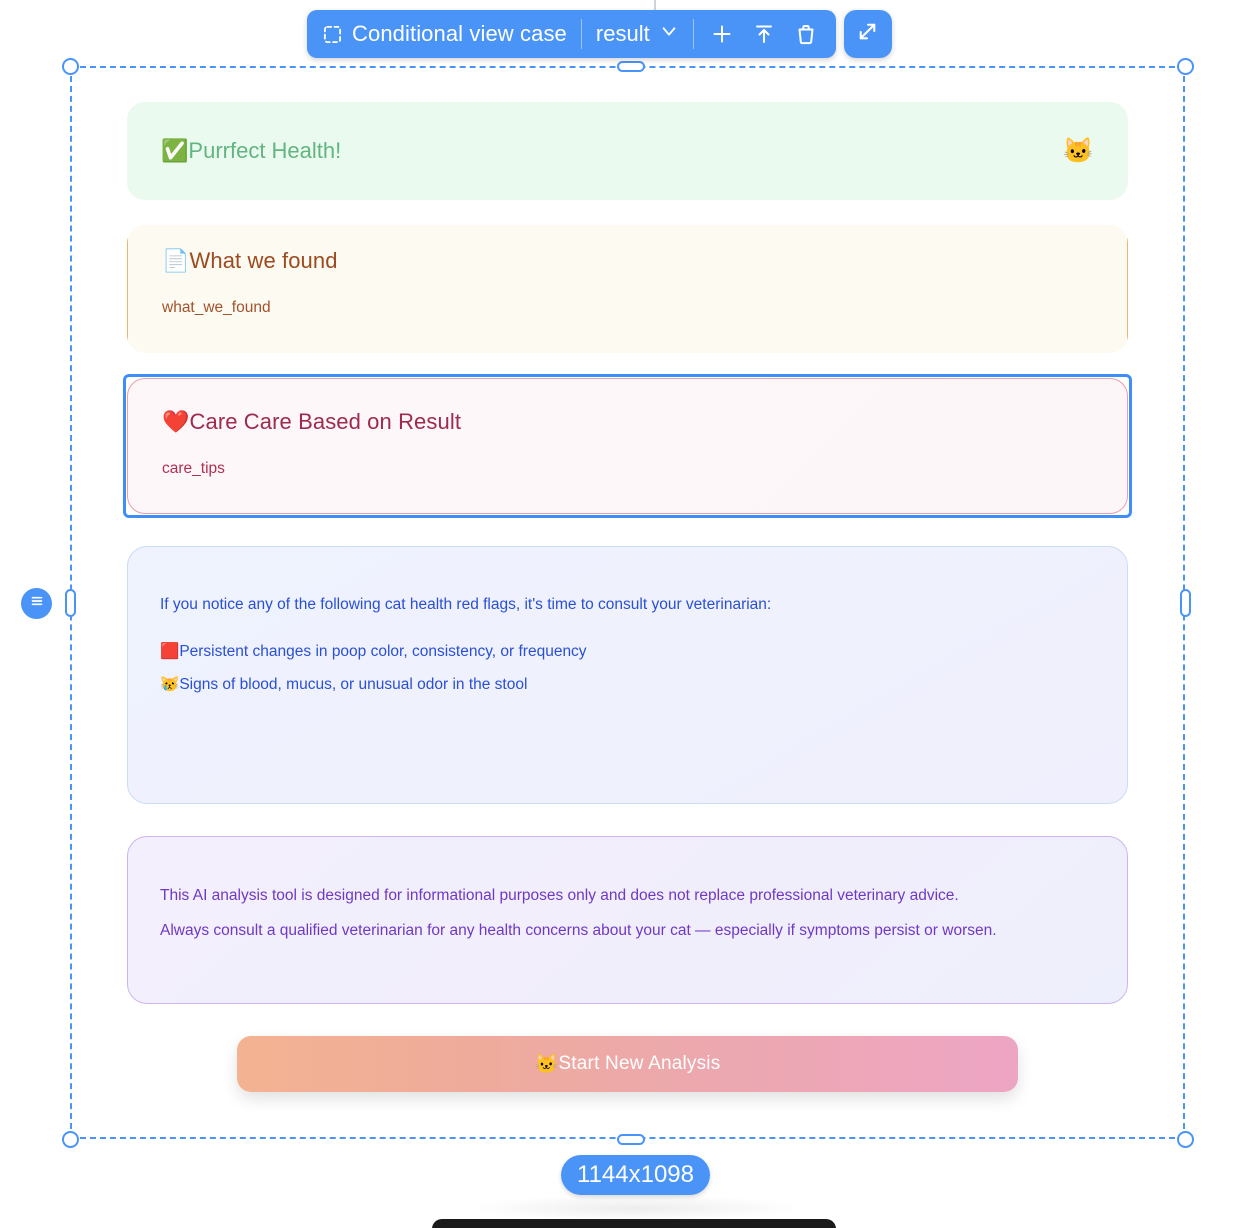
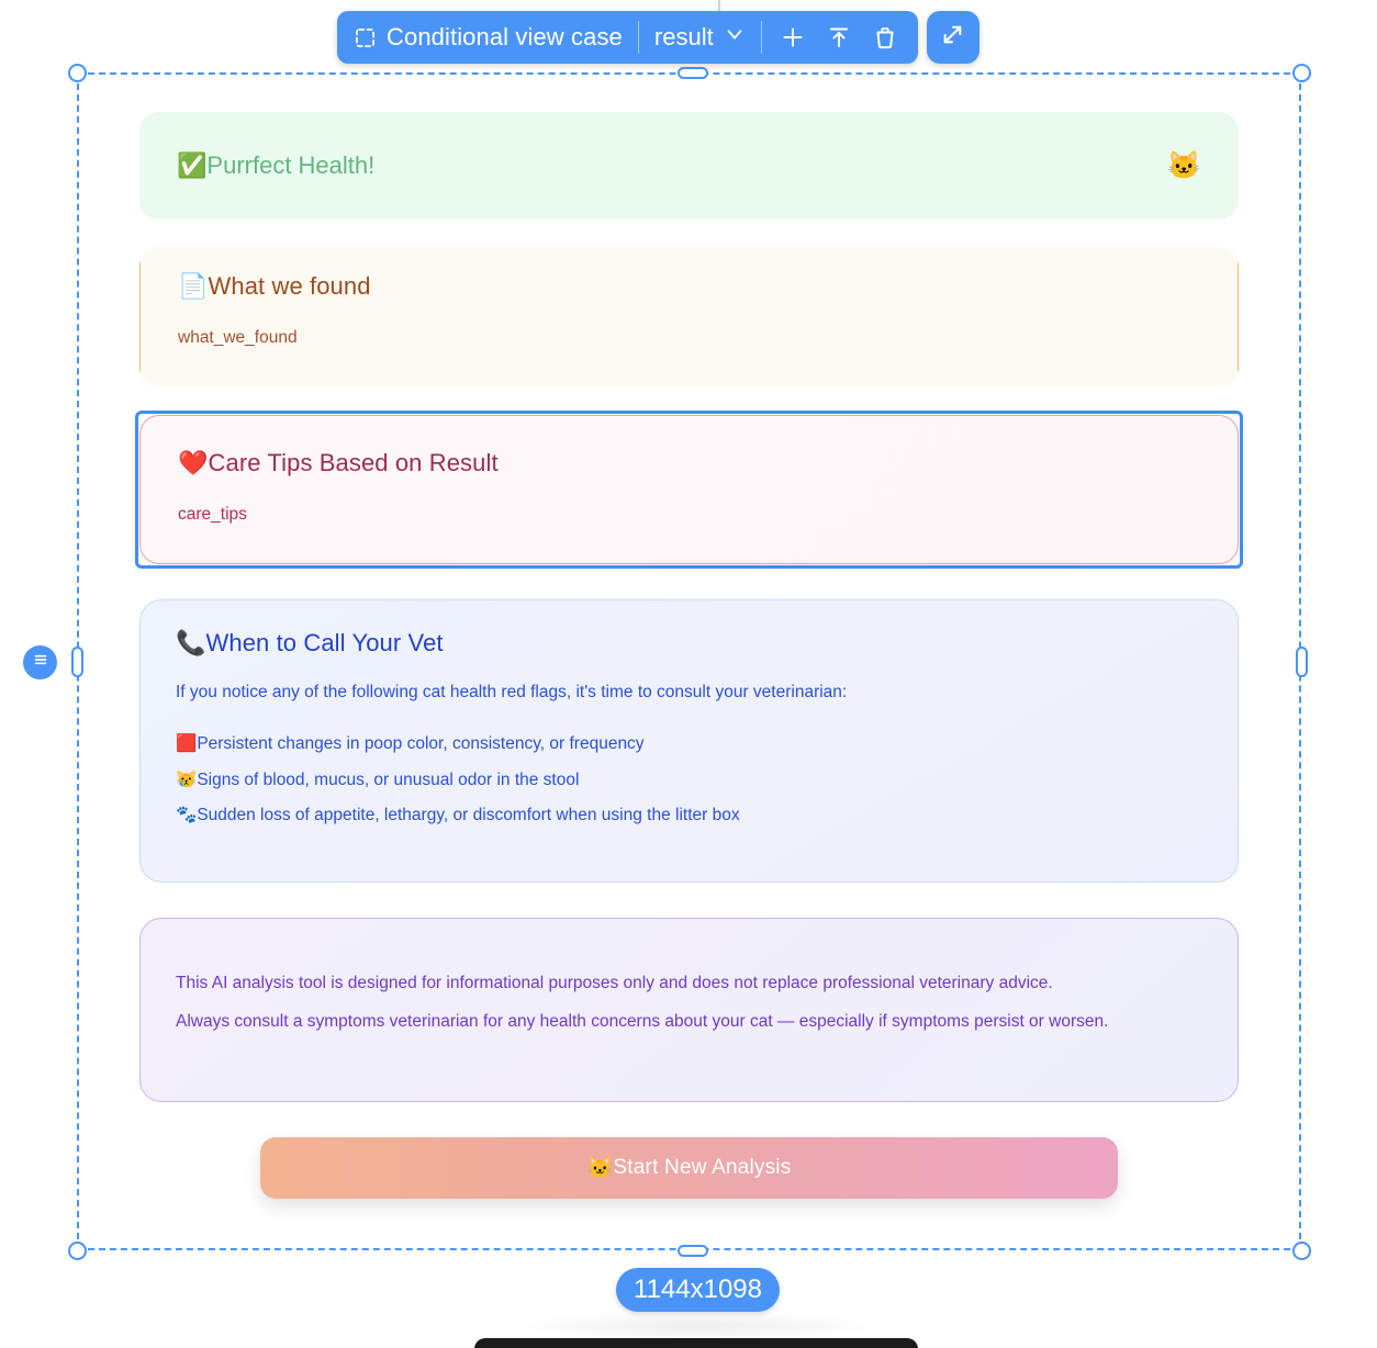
  Conditional view case
  result
  ✅Purrfect Health!
  🐱
  📄What we found
  what_we_found
- ❤️Care Care Based on Result
+ ❤️Care Tips Based on Result
  care_tips
+ 📞When to Call Your Vet
  If you notice any of the following cat health red flags, it's time to consult your veterinarian:
  🟥Persistent changes in poop color, consistency, or frequency
  😿Signs of blood, mucus, or unusual odor in the stool
+ 🐾Sudden loss of appetite, lethargy, or discomfort when using the litter box
  This AI analysis tool is designed for informational purposes only and does not replace professional veterinary advice.
- Always consult a qualified veterinarian for any health concerns about your cat — especially if symptoms persist or worsen.
+ Always consult a symptoms veterinarian for any health concerns about your cat — especially if symptoms persist or worsen.
  🐱
  Start New Analysis
  1144x1098
